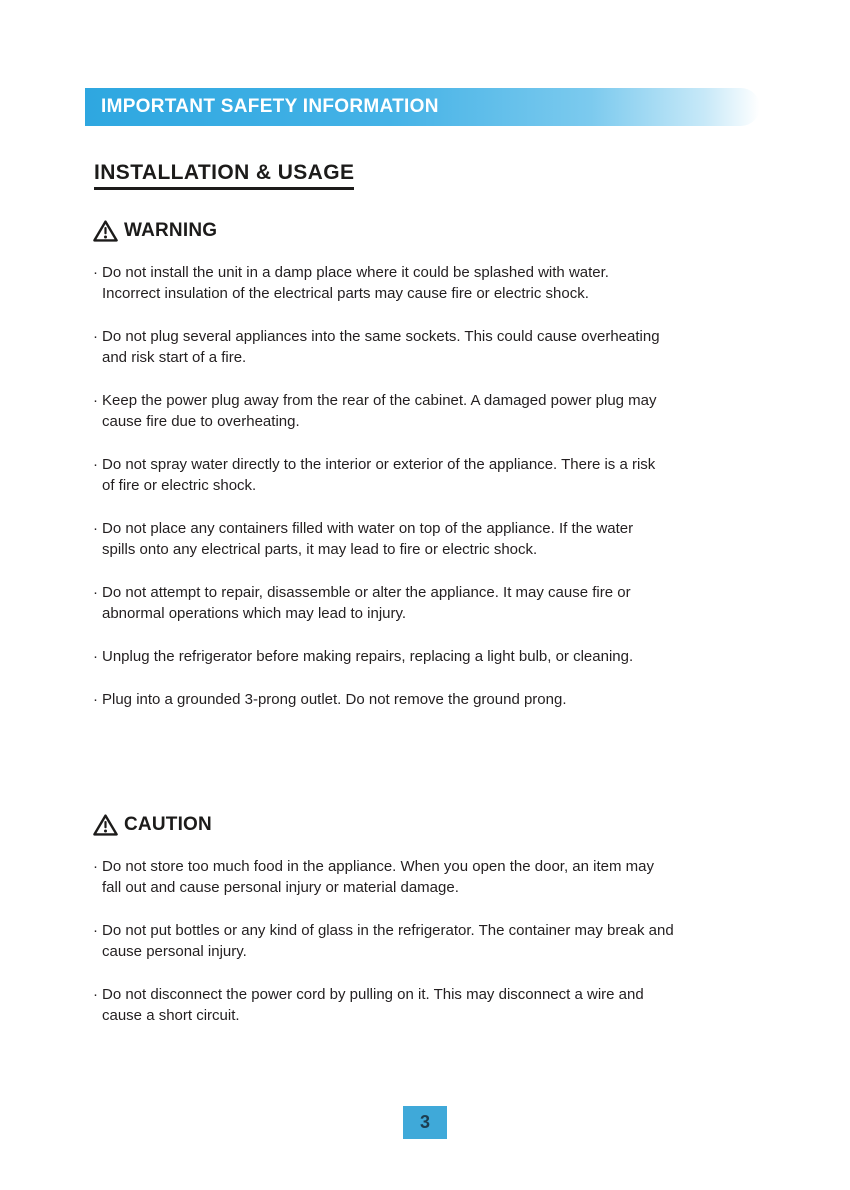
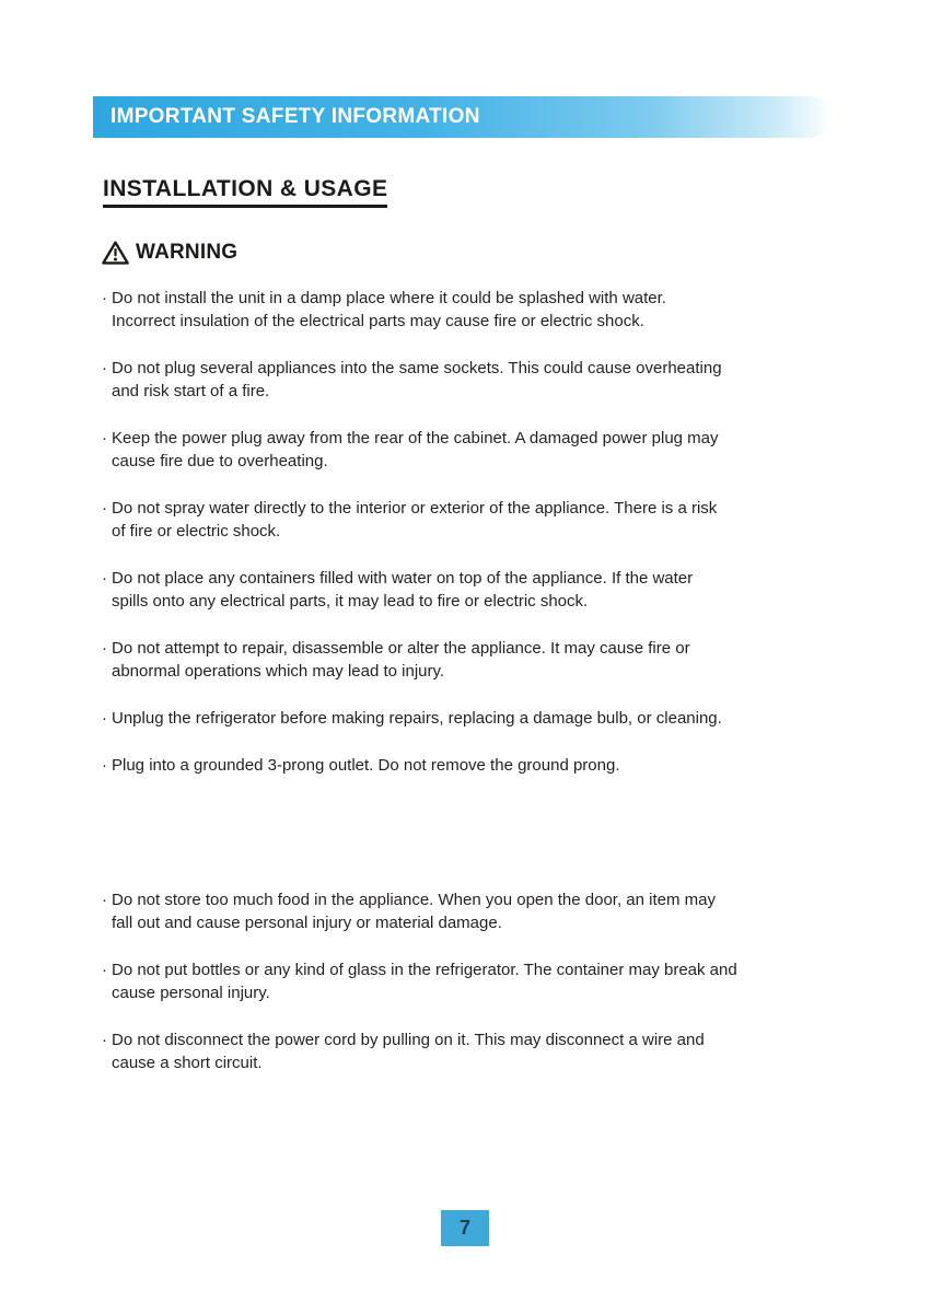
  IMPORTANT SAFETY INFORMATION
  INSTALLATION & USAGE
  WARNING
  ·
  Do not install the unit in a damp place where it could be splashed with water.
  Incorrect insulation of the electrical parts may cause fire or electric shock.
  ·
  Do not plug several appliances into the same sockets. This could cause overheating
  and risk start of a fire.
  ·
  Keep the power plug away from the rear of the cabinet. A damaged power plug may
  cause fire due to overheating.
  ·
  Do not spray water directly to the interior or exterior of the appliance. There is a risk
  of fire or electric shock.
  ·
  Do not place any containers filled with water on top of the appliance. If the water
  spills onto any electrical parts, it may lead to fire or electric shock.
  ·
  Do not attempt to repair, disassemble or alter the appliance. It may cause fire or
  abnormal operations which may lead to injury.
  ·
- Unplug the refrigerator before making repairs, replacing a light bulb, or cleaning.
+ Unplug the refrigerator before making repairs, replacing a damage bulb, or cleaning.
  ·
  Plug into a grounded 3-prong outlet. Do not remove the ground prong.
- CAUTION
  ·
  Do not store too much food in the appliance. When you open the door, an item may
  fall out and cause personal injury or material damage.
  ·
  Do not put bottles or any kind of glass in the refrigerator. The container may break and
  cause personal injury.
  ·
  Do not disconnect the power cord by pulling on it. This may disconnect a wire and
  cause a short circuit.
- 3
+ 7
